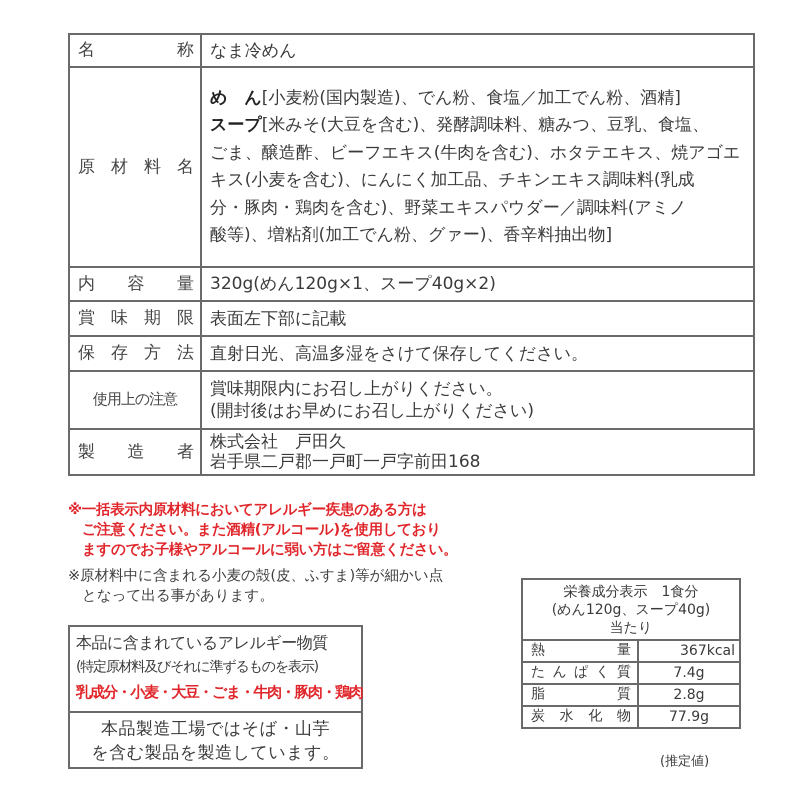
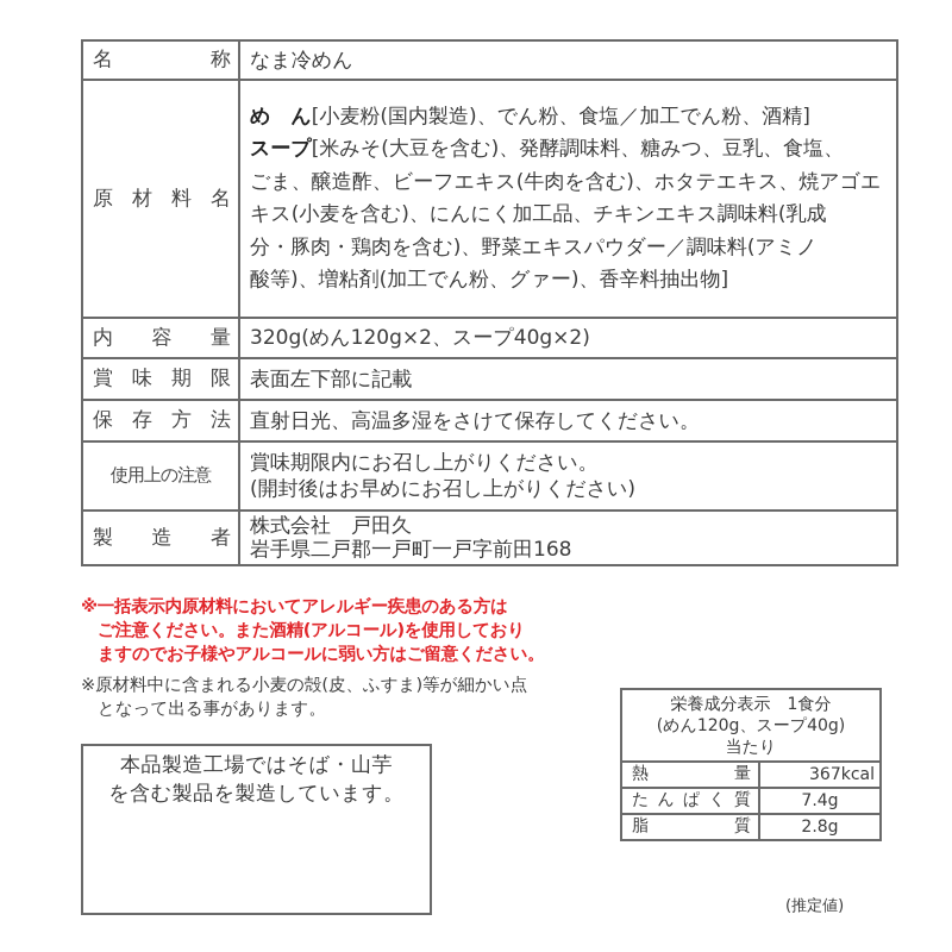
  名 称	なま冷めん
  原材料名	め ん[小麦粉(国内製造)、でん粉、食塩／加工でん粉、酒精] スープ[米みそ(大豆を含む)、発酵調味料、糖みつ、豆乳、食塩、 ごま、醸造酢、ビーフエキス(牛肉を含む)、ホタテエキス、焼アゴエ キス(小麦を含む)、にんにく加工品、チキンエキス調味料(乳成 分・豚肉・鶏肉を含む)、野菜エキスパウダー／調味料(アミノ 酸等)、増粘剤(加工でん粉、グァー)、香辛料抽出物]
- 内 容 量	320g(めん120g×1、スープ40g×2)
+ 内 容 量	320g(めん120g×2、スープ40g×2)
  賞味期限	表面左下部に記載
  保存方法	直射日光、高温多湿をさけて保存してください。
  使用上の注意	賞味期限内にお召し上がりください。 (開封後はお早めにお召し上がりください)
  製 造 者	株式会社 戸田久 岩手県二戸郡一戸町一戸字前田168
  ※一括表示内原材料においてアレルギー疾患のある方は
  ご注意ください。また酒精(アルコール)を使用しており
  ますのでお子様やアルコールに弱い方はご留意ください。
  ※原材料中に含まれる小麦の殻(皮、ふすま)等が細かい点
  となって出る事があります。
- 本品に含まれているアレルギー物質
- (特定原材料及びそれに準ずるものを表示)
- 乳成分・小麦・大豆・ごま・牛肉・豚肉・鶏肉
  本品製造工場ではそば・山芋
  を含む製品を製造しています。
  栄養成分表示 1食分 (めん120g、スープ40g) 当たり
  熱 量	367kcal
  たんぱく質	7.4g
  脂 質	2.8g
- 炭水化物	77.9g
  (推定値)
